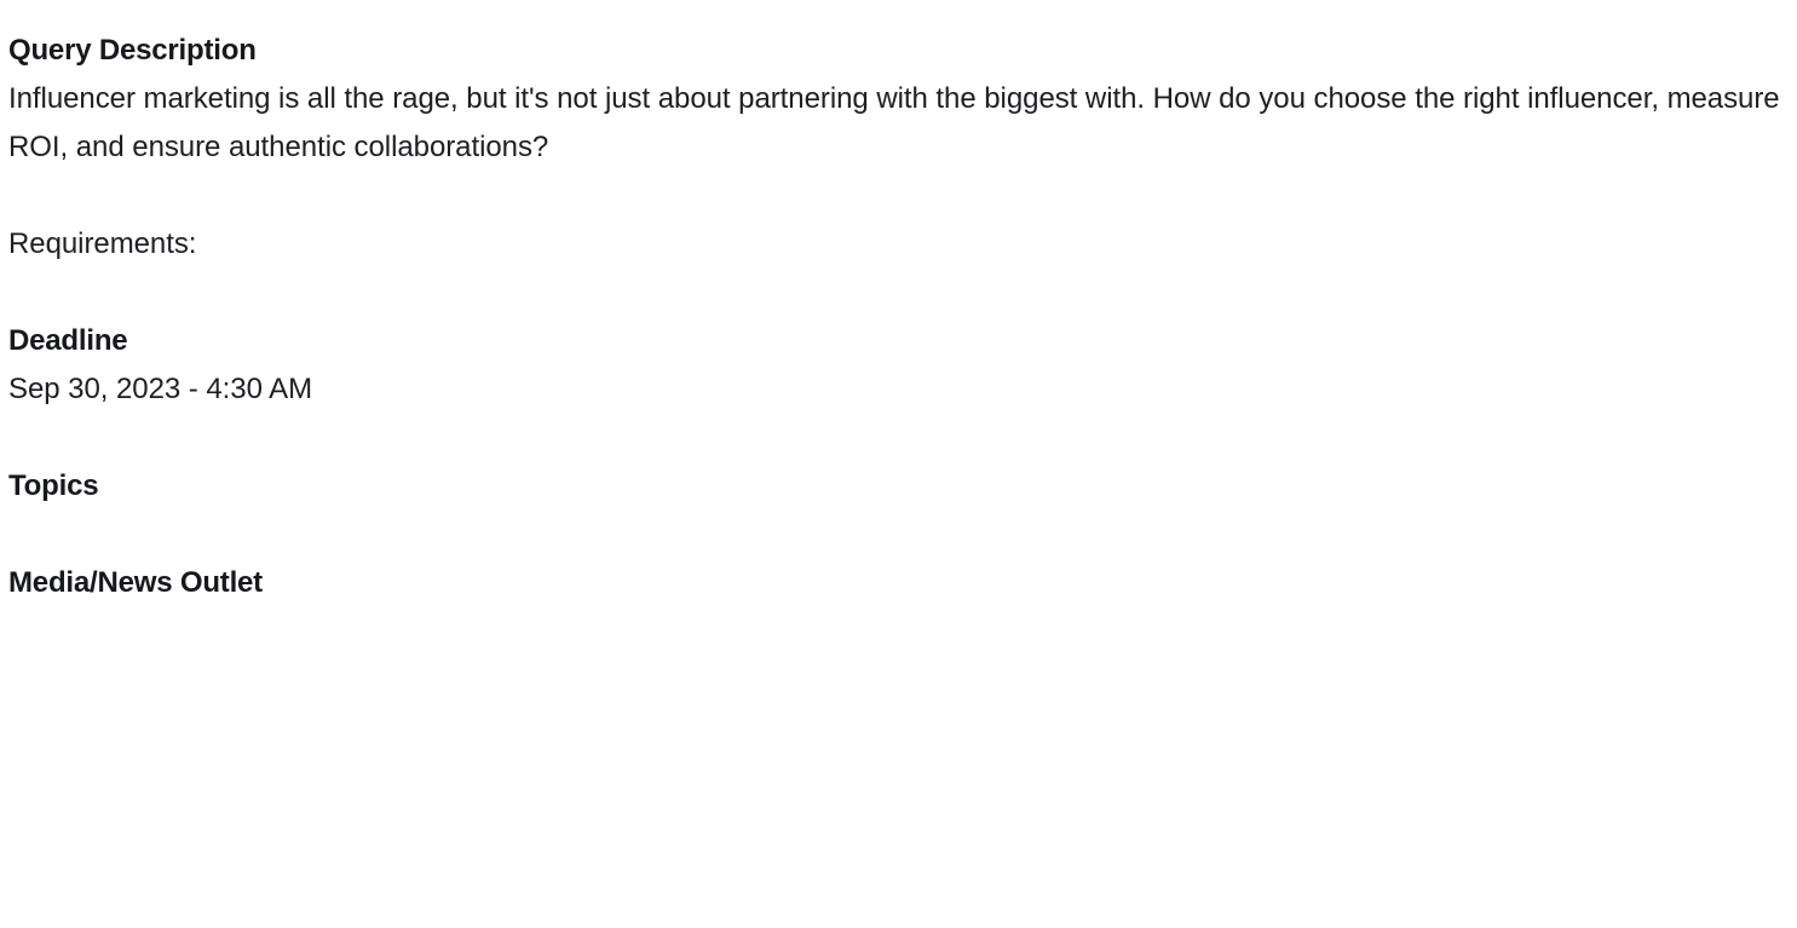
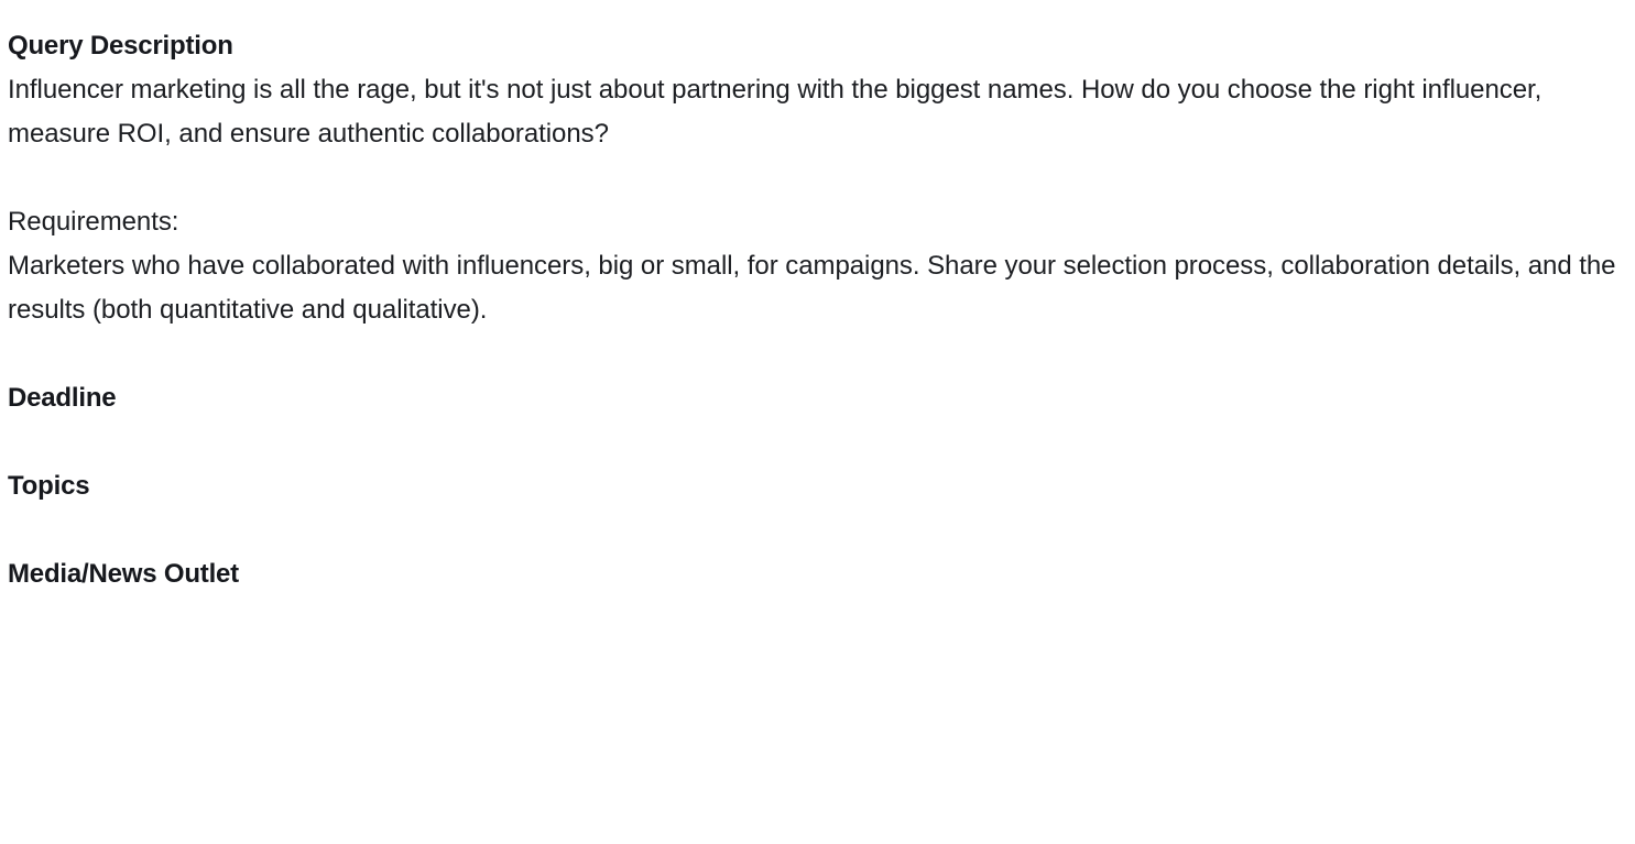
  Query Description
- Influencer marketing is all the rage, but it's not just about partnering with the biggest with. How do you choose the right influencer, measure ROI, and ensure authentic collaborations?
+ Influencer marketing is all the rage, but it's not just about partnering with the biggest names. How do you choose the right influencer, measure ROI, and ensure authentic collaborations?
  Requirements:
+ Marketers who have collaborated with influencers, big or small, for campaigns. Share your selection process, collaboration details, and the results (both quantitative and qualitative).
  Deadline
- Sep 30, 2023 - 4:30 AM
  Topics
  Media/News Outlet
